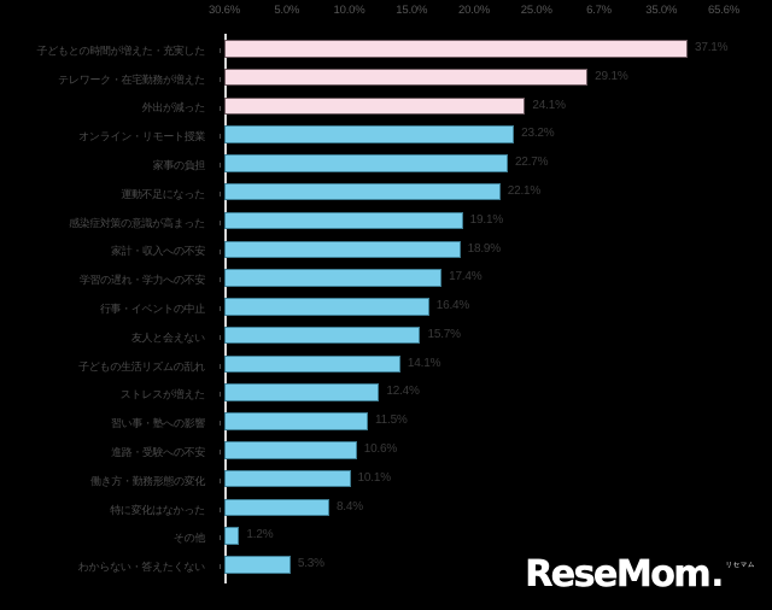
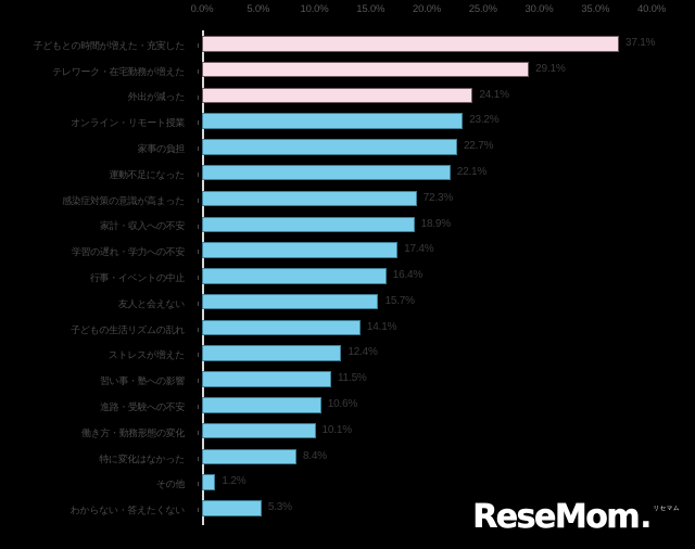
- 30.6%
+ 0.0%
  5.0%
  10.0%
  15.0%
  20.0%
  25.0%
- 6.7%
+ 30.0%
  35.0%
- 65.6%
+ 40.0%
  子どもとの時間が増えた・充実した
  テレワーク・在宅勤務が増えた
  外出が減った
  オンライン・リモート授業
  家事の負担
  運動不足になった
  感染症対策の意識が高まった
  家計・収入への不安
  学習の遅れ・学力への不安
  行事・イベントの中止
  友人と会えない
  子どもの生活リズムの乱れ
  ストレスが増えた
  習い事・塾への影響
  進路・受験への不安
  働き方・勤務形態の変化
  特に変化はなかった
  その他
  わからない・答えたくない
  37.1%
  29.1%
  24.1%
  23.2%
  22.7%
  22.1%
- 19.1%
+ 72.3%
  18.9%
  17.4%
  16.4%
  15.7%
  14.1%
  12.4%
  11.5%
  10.6%
  10.1%
  8.4%
  1.2%
  5.3%
  ReseMom
  .
